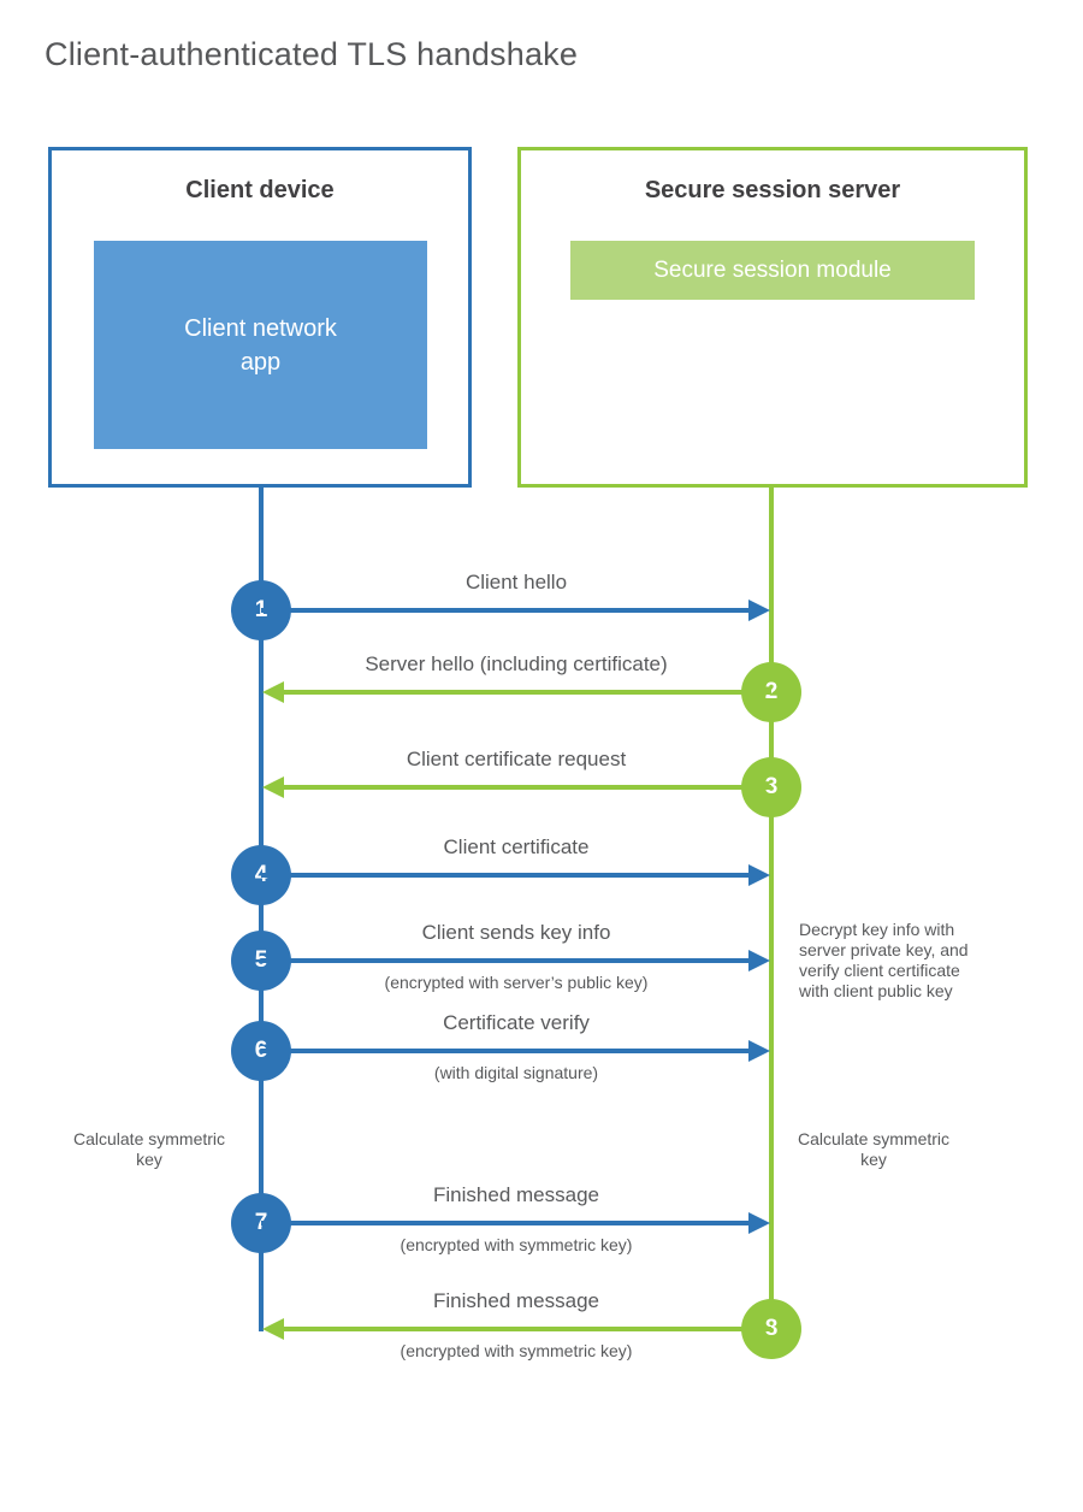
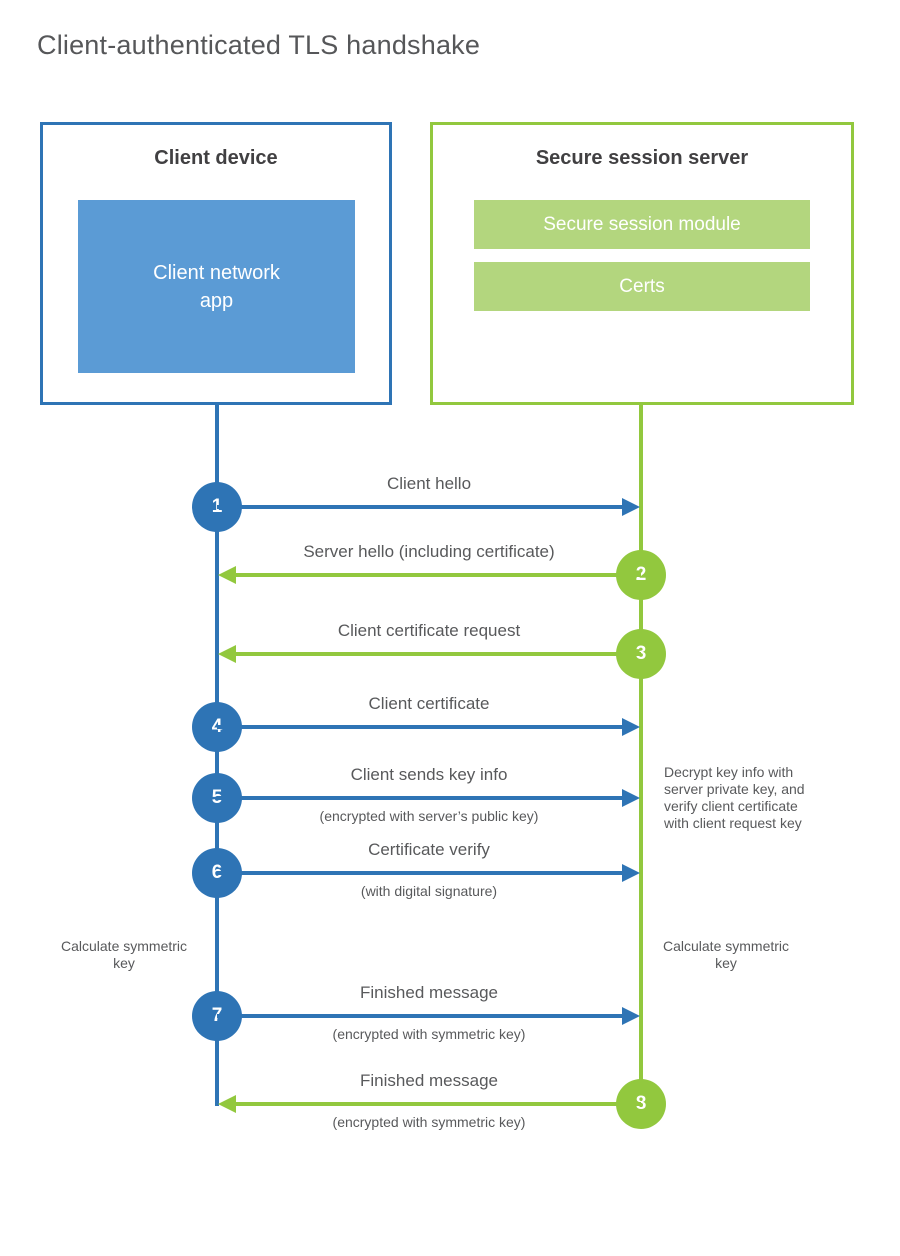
  Client-authenticated TLS handshake
  Client device
  Client network app
  Secure session server
  Secure session module
+ Certs
  Client hello
  Server hello (including certificate)
  Client certificate request
  Client certificate
  Client sends key info
  (encrypted with server’s public key)
  Certificate verify
  (with digital signature)
  Finished message
  (encrypted with symmetric key)
  Finished message
  (encrypted with symmetric key)
- Decrypt key info with server private key, and verify client certificate with client public key
+ Decrypt key info with server private key, and verify client certificate with client request key
  Calculate symmetric key
  Calculate symmetric key
